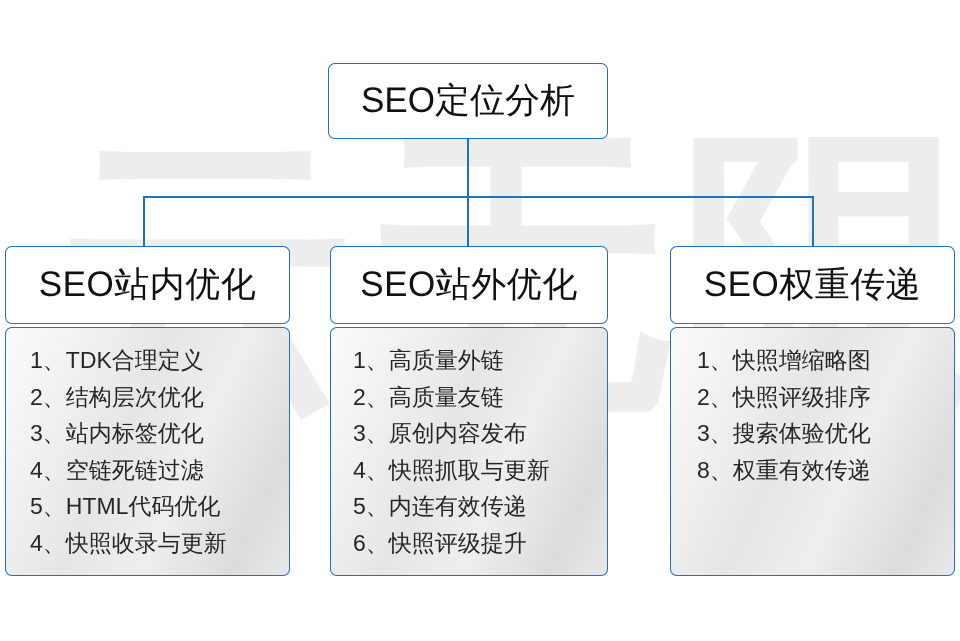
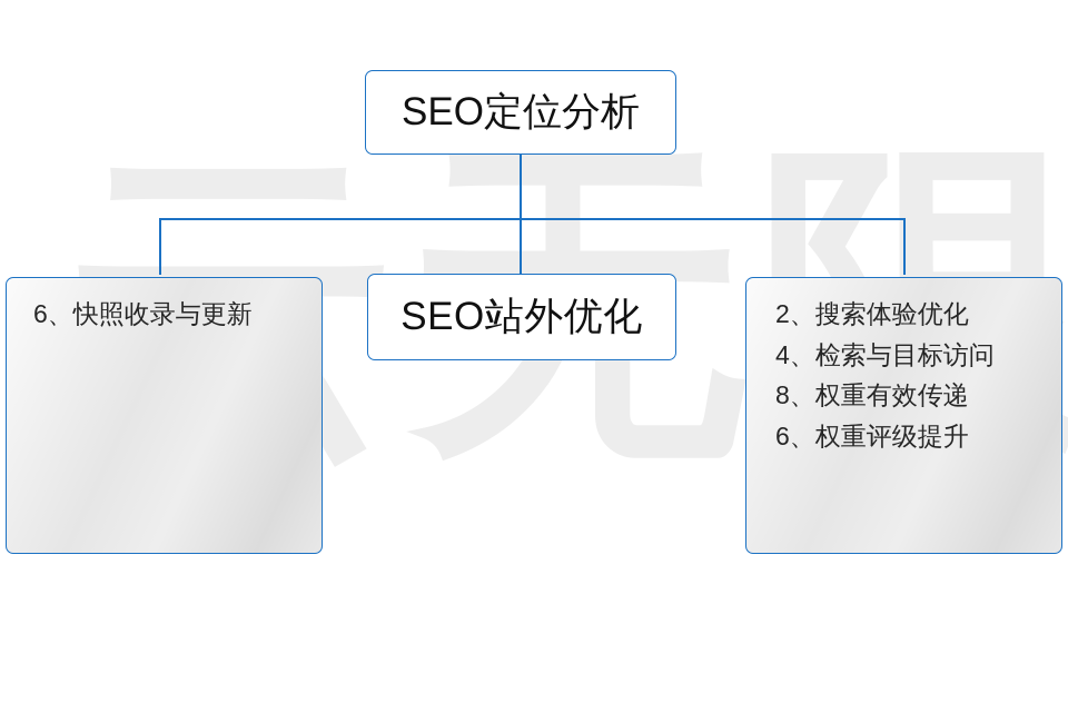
  SEO定位分析
- SEO站内优化
- 1、TDK合理定义
- 2、结构层次优化
- 3、站内标签优化
- 4、空链死链过滤
- 5、HTML代码优化
- 4、快照收录与更新
+ 6、快照收录与更新
  SEO站外优化
- 1、高质量外链
- 2、高质量友链
- 3、原创内容发布
- 4、快照抓取与更新
- 5、内连有效传递
- 6、快照评级提升
- SEO权重传递
- 1、快照增缩略图
- 2、快照评级排序
- 3、搜索体验优化
+ 2、搜索体验优化
+ 4、检索与目标访问
  8、权重有效传递
+ 6、权重评级提升
